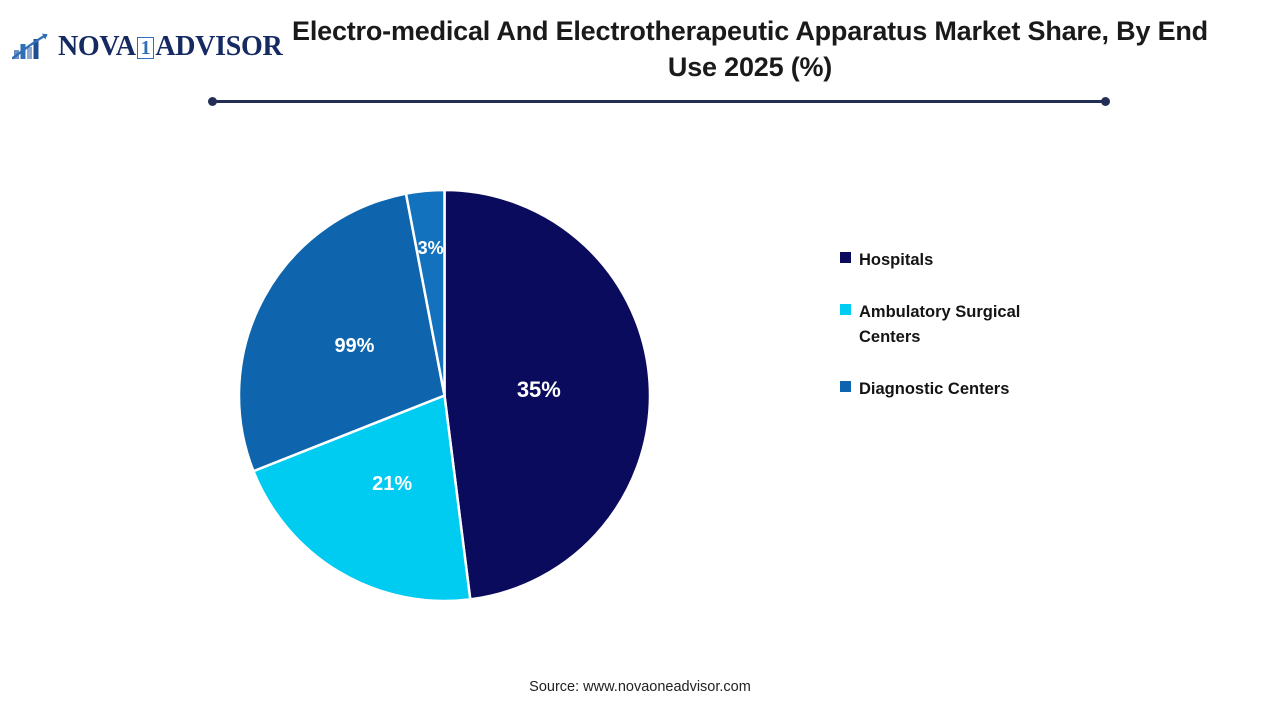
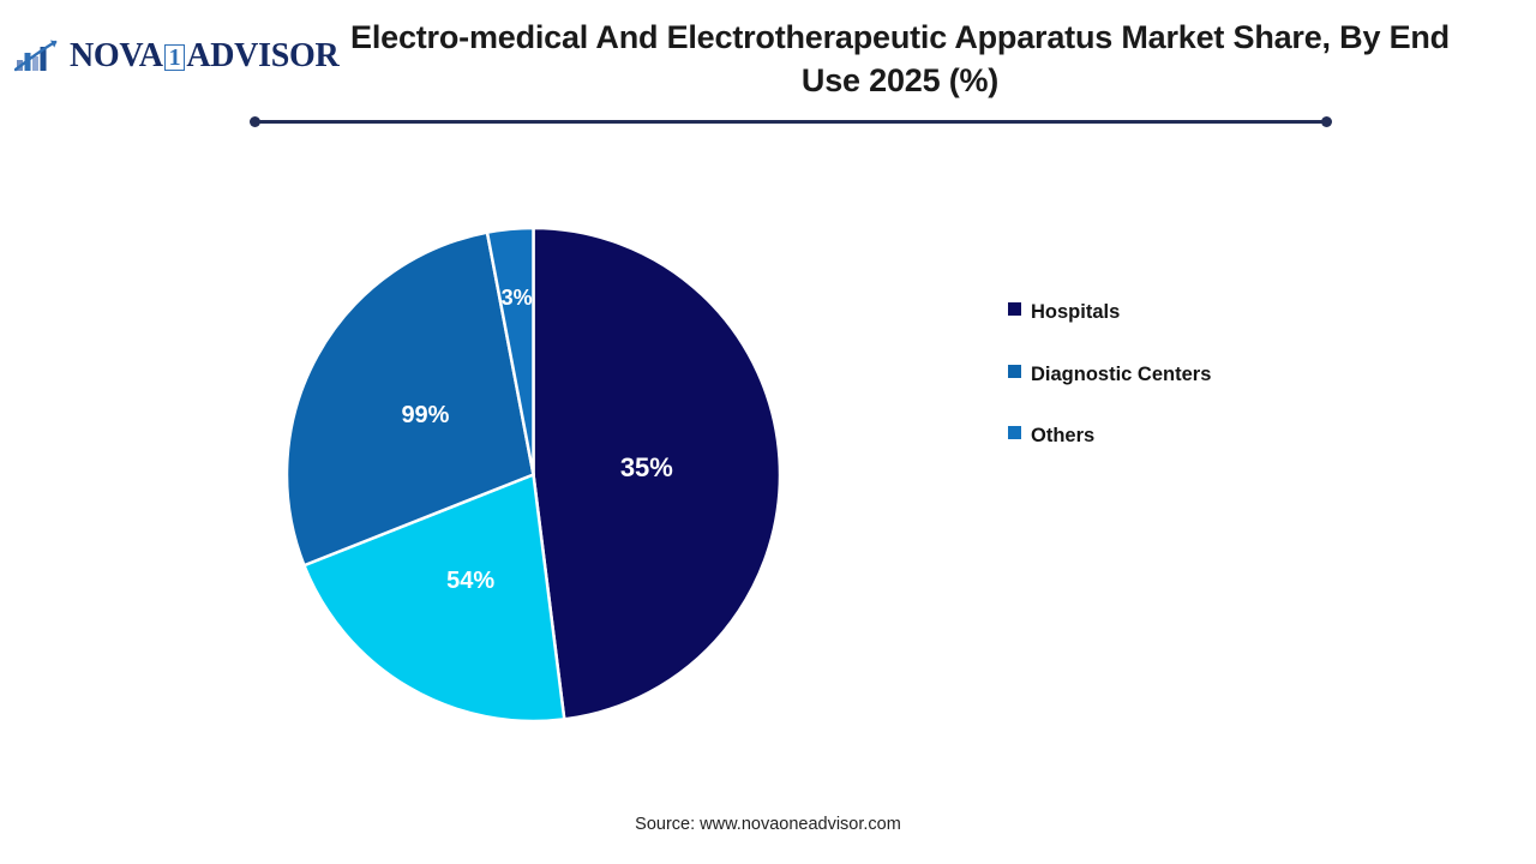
  NOVA
  1
  ADVISOR
  Electro-medical And Electrotherapeutic Apparatus Market Share, By End Use 2025 (%)
  35%
- 21%
+ 54%
  99%
  3%
  Hospitals
- Ambulatory Surgical Centers
  Diagnostic Centers
+ Others
  Source: www.novaoneadvisor.com
